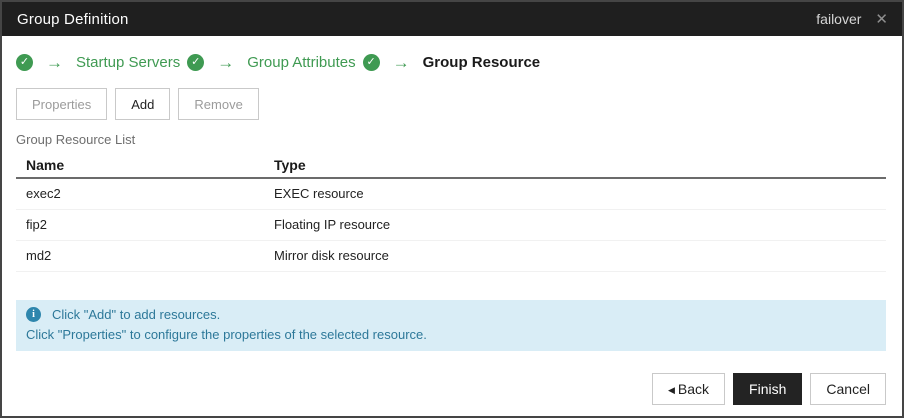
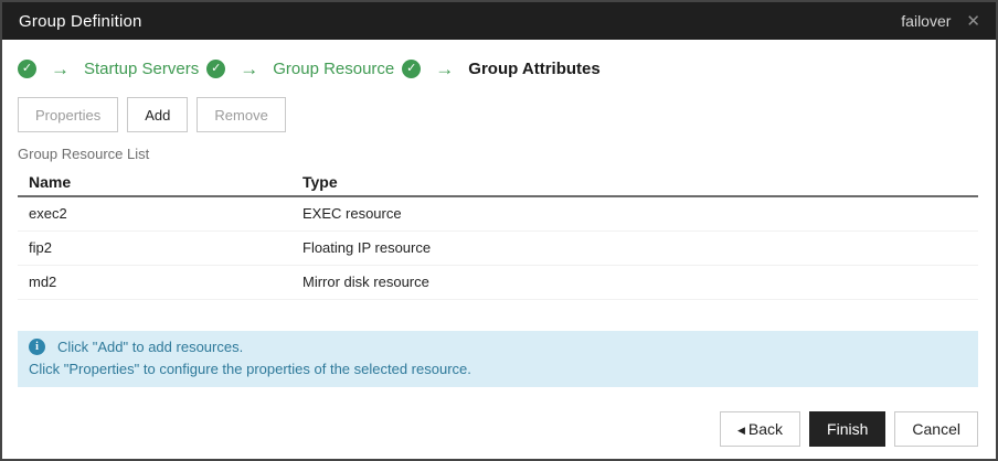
  Group Definition
  failover
  ✕
  ✓
  →
  Startup Servers
  ✓
  →
- Group Attributes
+ Group Resource
  ✓
  →
- Group Resource
+ Group Attributes
  Properties
  Add
  Remove
  Group Resource List
  Name	Type
  exec2	EXEC resource
  fip2	Floating IP resource
  md2	Mirror disk resource
  i
  Click "Add" to add resources.
  Click "Properties" to configure the properties of the selected resource.
  ◀ Back
  Finish
  Cancel
